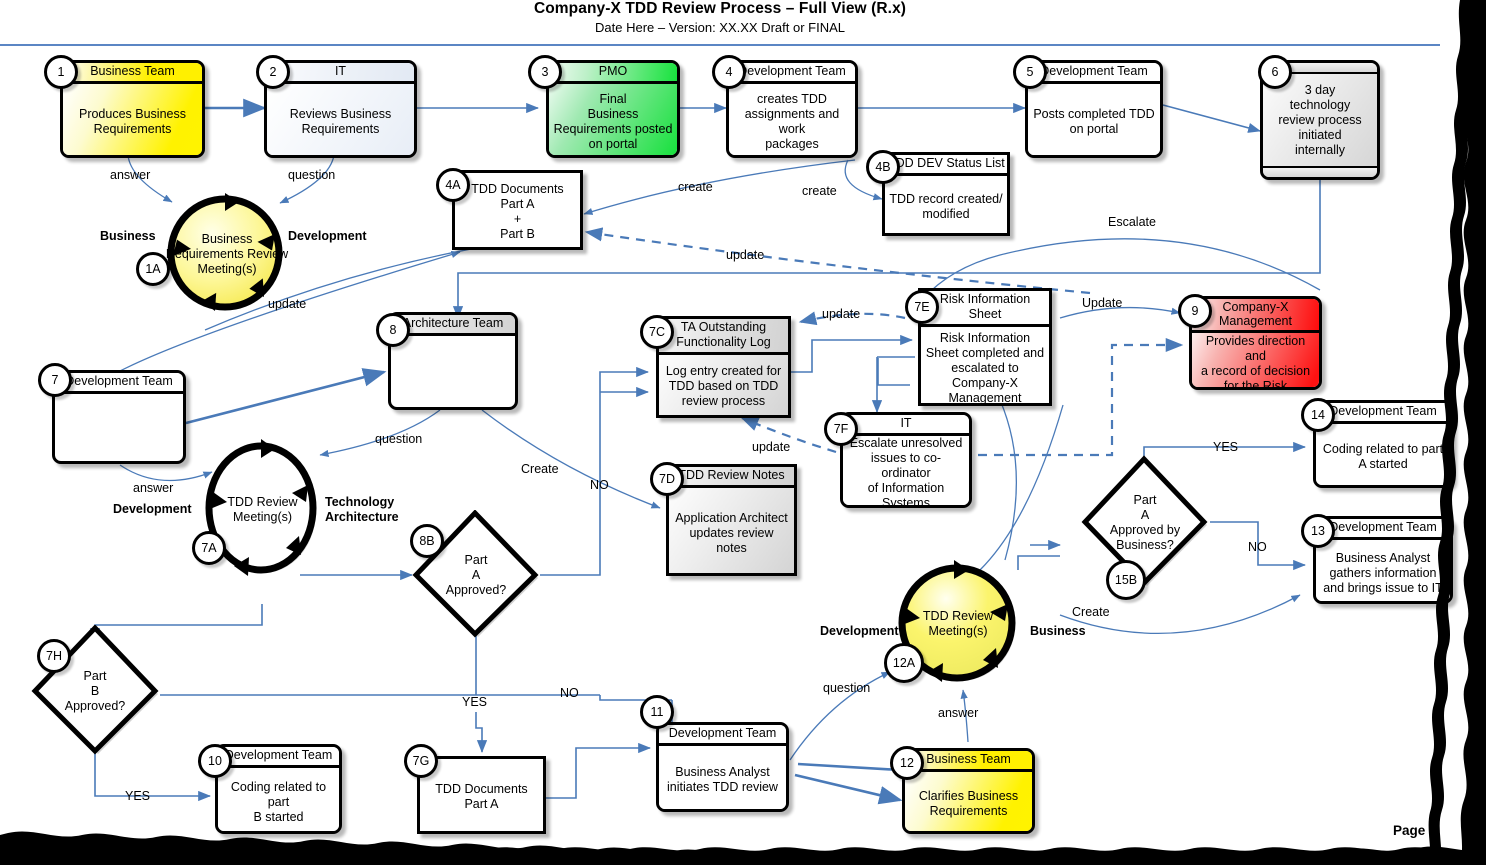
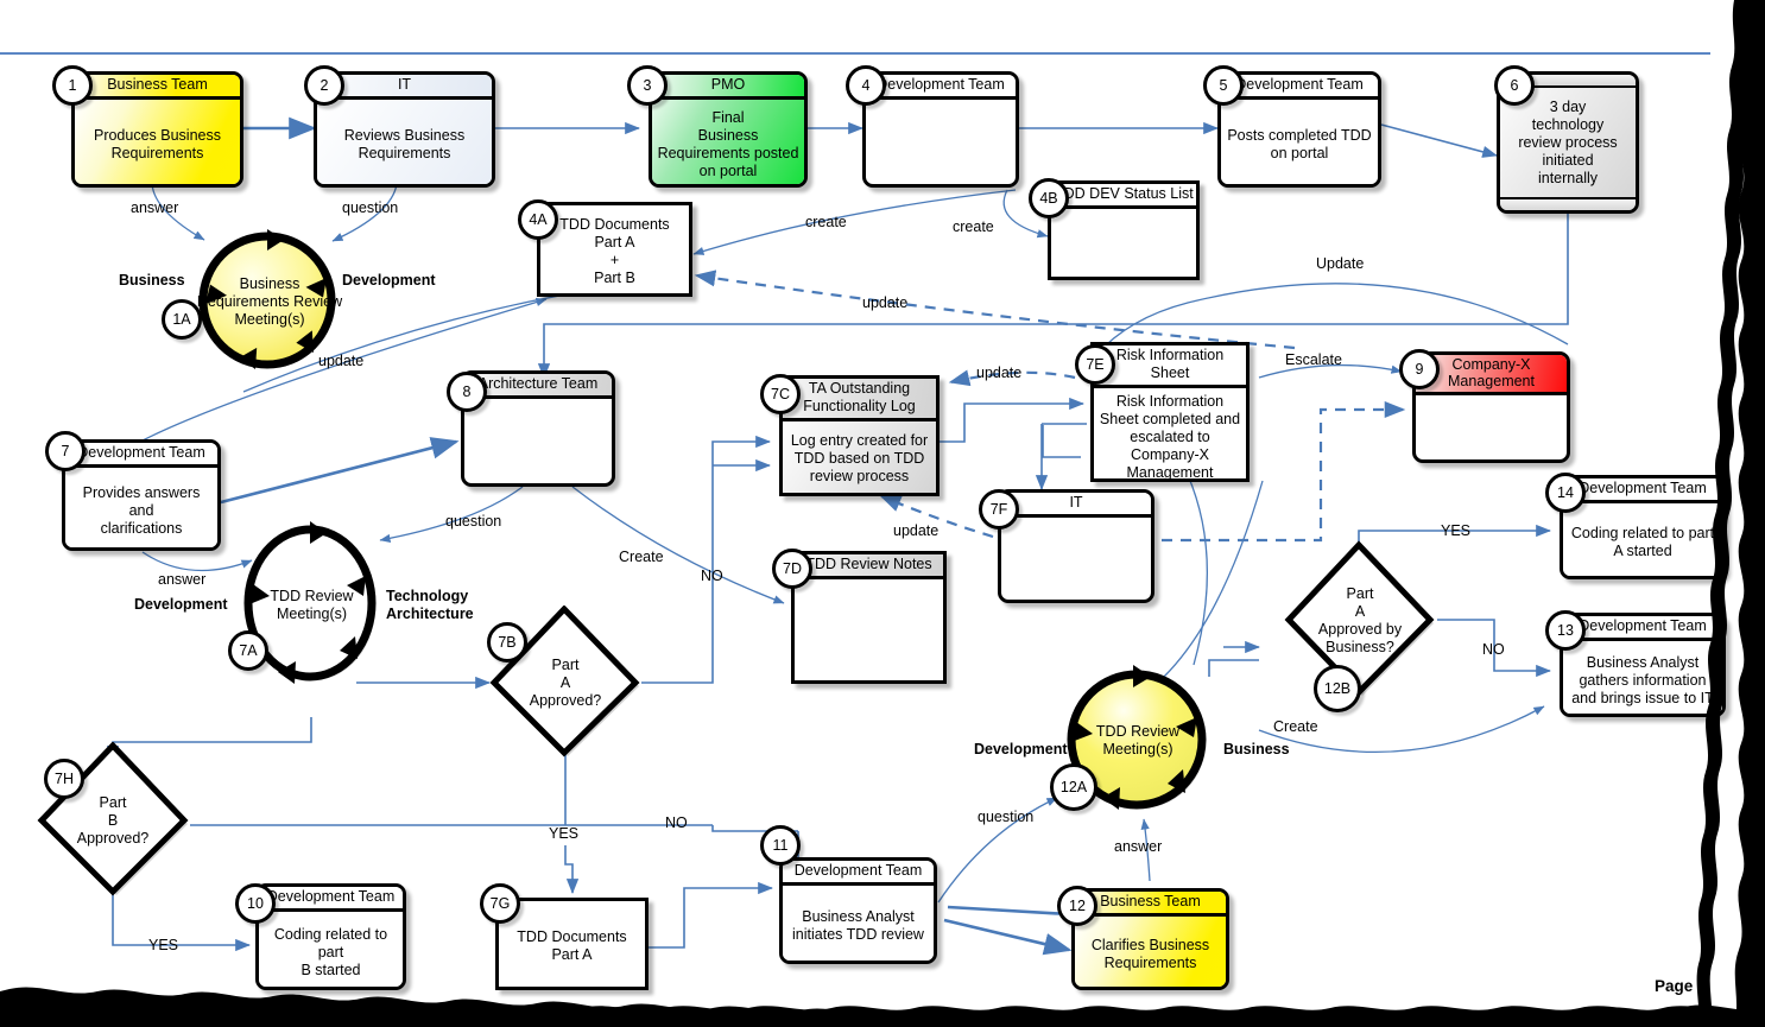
- Company-X TDD Review Process – Full View (R.x)
- Date Here – Version: XX.XX Draft or FINAL
  Business Team
  Produces Business
  Requirements
  1
  IT
  Reviews Business
  Requirements
  2
  PMO
  Final
  Business
  Requirements posted
  on portal
  3
  evelopment Team
- creates TDD
- assignments and work
- packages
  4
  evelopment Team
  Posts completed TDD
  on portal
  5
  3 day
  technology
  review process
  initiated
  internally
  6
  TDD Documents
  Part A
  +
  Part B
  4A
  DD DEV Status List
- TDD record created/
- modified
  4B
  evelopment Team
+ Provides answers and
+ clarifications
  7
  rchitecture Team
  8
  TA Outstanding
  Functionality Log
  Log entry created for
  TDD based on TDD
  review process
  7C
  DD Review Notes
- Application Architect
- updates review notes
  7D
  Risk Information
  Sheet
  Risk Information
  Sheet completed and
  escalated to
  Company-X
  Management
  7E
  IT
- Escalate unresolved
- issues to co-ordinator
- of Information
- Systems
  7F
  Company-X
  Management
- Provides direction and
- a record of decision
- for the Risk
  9
  evelopment Team
  Coding related to part
  A started
  14
  evelopment Team
  Business Analyst
  gathers information
  and brings issue to IT
  13
  evelopment Team
  Coding related to part
  B started
  10
  TDD Documents
  Part A
  7G
  Development Team
  Business Analyst
  initiates TDD review
  11
  Business Team
  Clarifies Business
  Requirements
  12
  Business
  Requirements Review
  Meeting(s)
  1A
  Business
  Development
  TDD Review
  Meeting(s)
  7A
  Development
  Technology
  Architecture
  TDD Review
  Meeting(s)
  12A
  Development
  Business
  Part
  A
  Approved?
- 8B
+ 7B
  Part
  B
  Approved?
  7H
  Part
  A
  Approved by
  Business?
- 15B
+ 12B
  answer
  question
  create
  create
  update
- Escalate
+ Update
  update
  update
  update
  question
  answer
  Create
- Update
+ Escalate
  NO
  YES
  NO
  YES
  YES
  NO
  Create
  question
  answer
  Page
